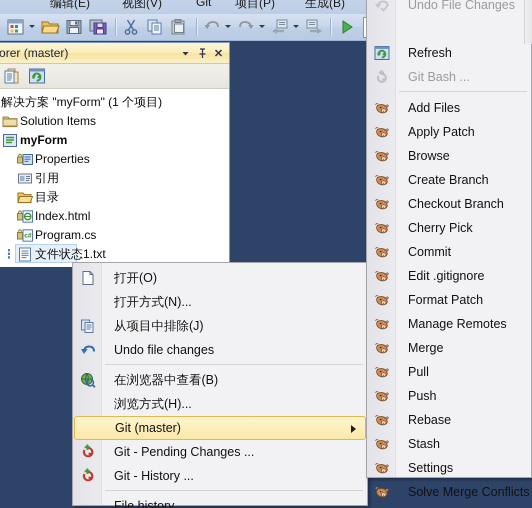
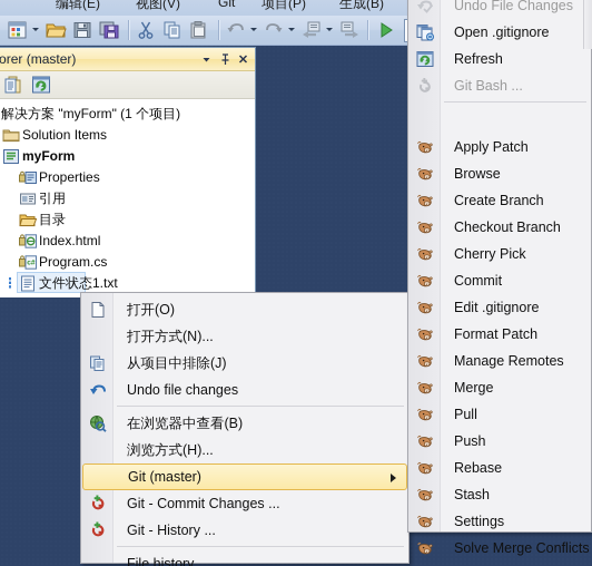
  编辑(E)
  视图(V)
  Git
  项目(P)
  生成(B)
  解决方案 "myForm" (1 个项目)
  Solution Items
  myForm
  Properties
  引用
  目录
  Index.html
  Program.cs
  文件状态1.txt
  打开(O)
  打开方式(N)...
  从项目中排除(J)
  Undo file changes
  在浏览器中查看(B)
  浏览方式(H)...
  Git (master)
- Git - Pending Changes ...
+ Git - Commit Changes ...
  Git - History ...
  File history
  Undo File Changes
+ Open .gitignore
  Refresh
  Git Bash ...
- Add Files
  Apply Patch
  Browse
  Create Branch
  Checkout Branch
  Cherry Pick
  Commit
  Edit .gitignore
  Format Patch
  Manage Remotes
  Merge
  Pull
  Push
  Rebase
  Stash
  Settings
  Solve Merge Conflicts
